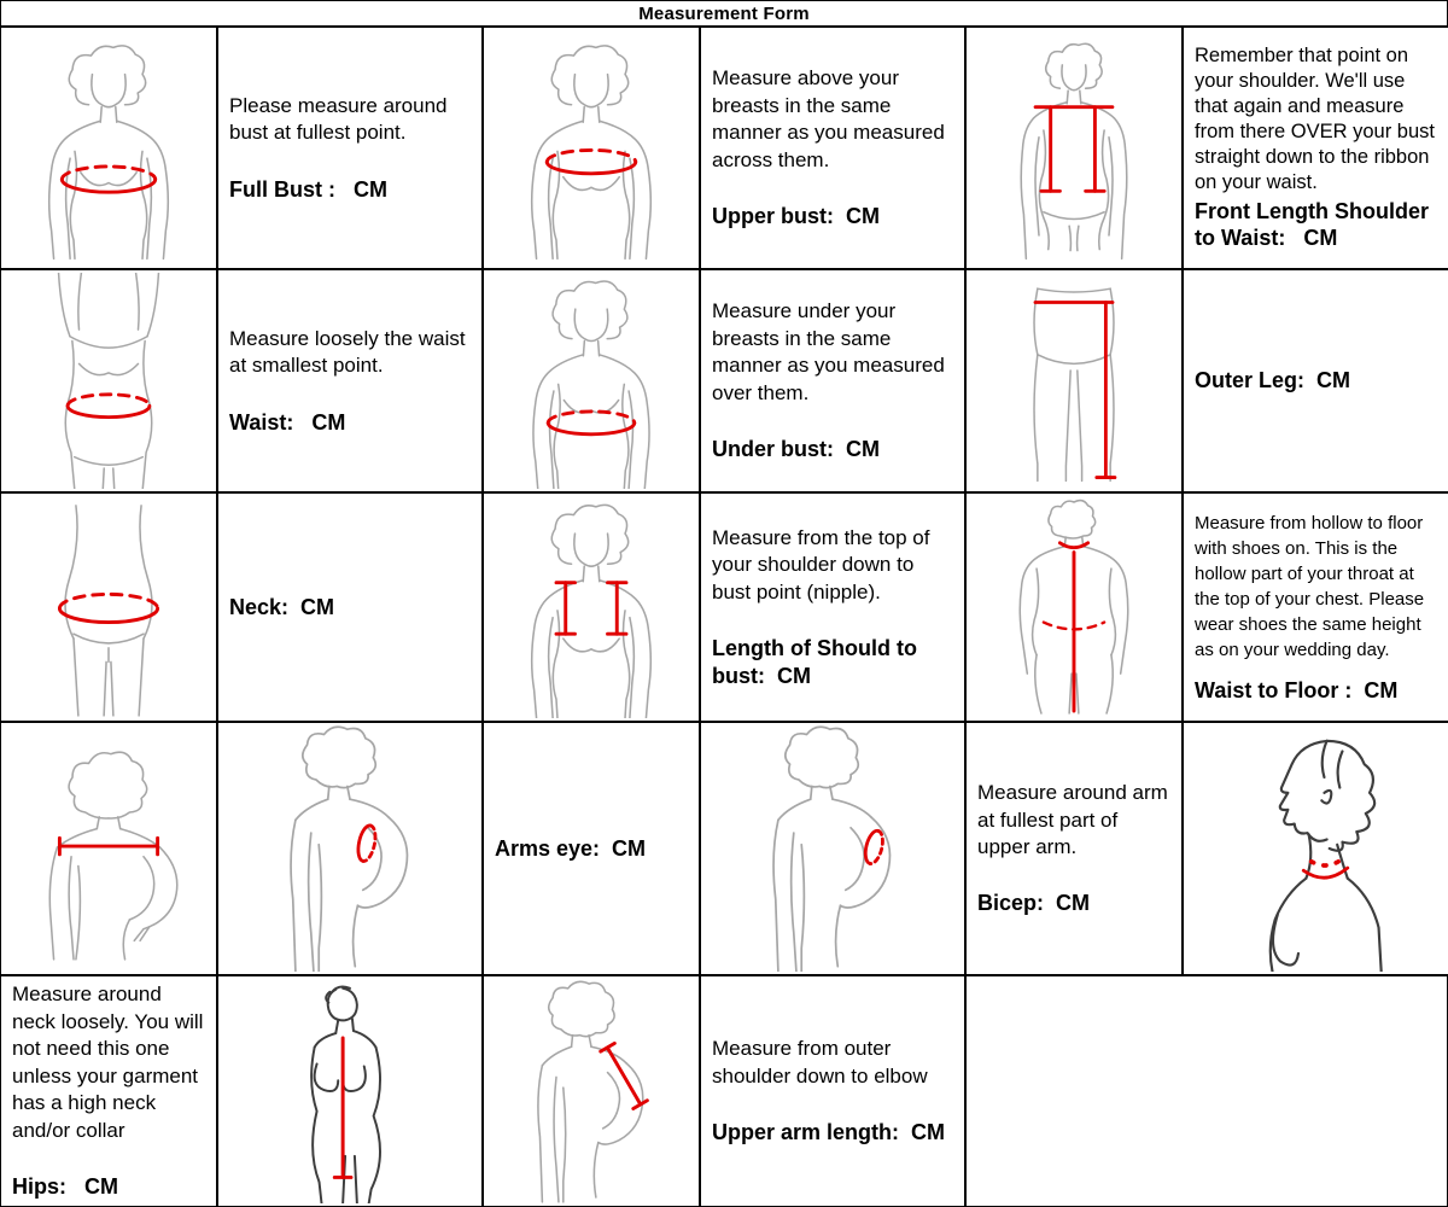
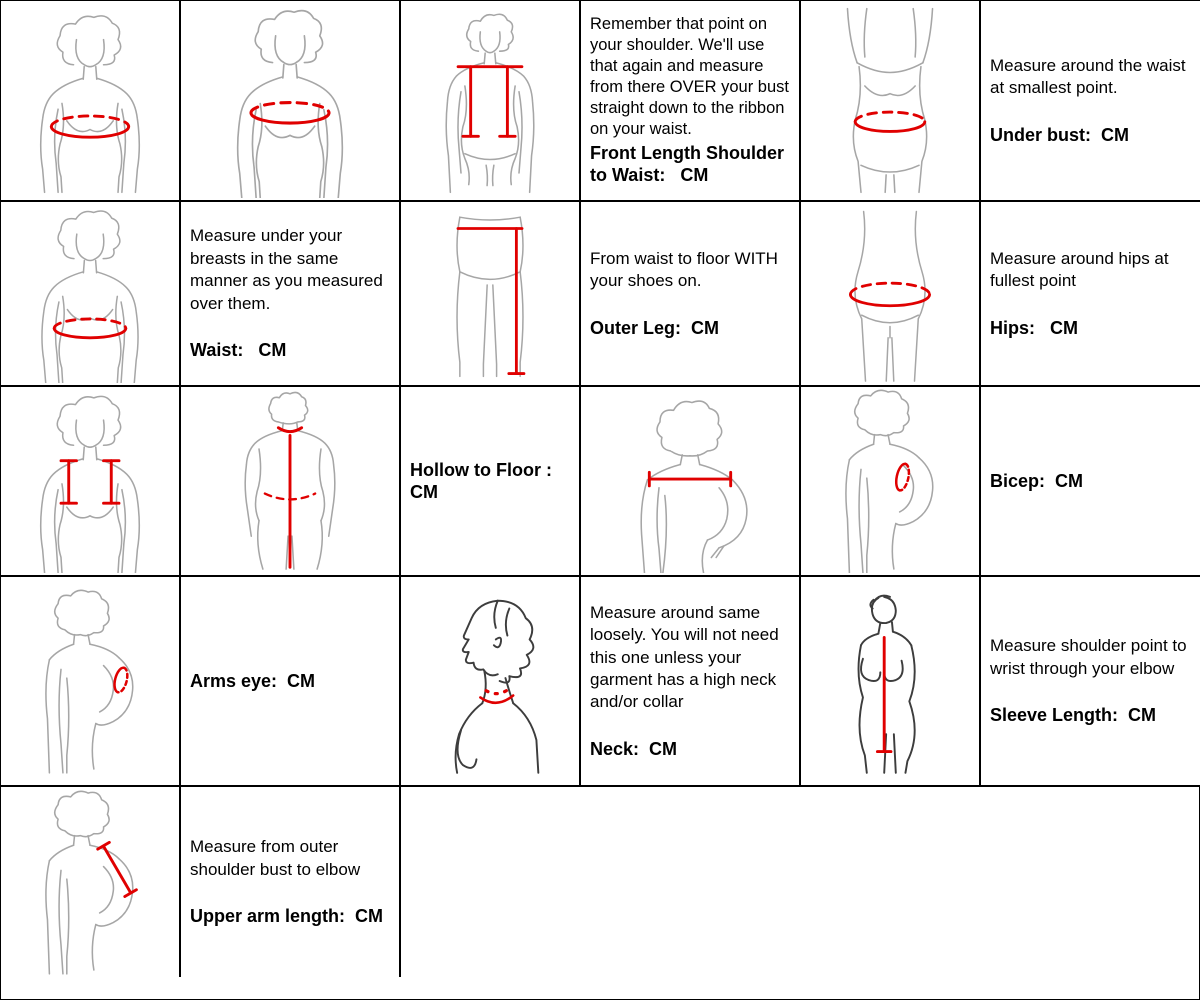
- Measurement Form
- Please measure around bust at fullest point.
- Full Bust : CM
- Measure above your breasts in the same manner as you measured across them.
- Upper bust: CM
  Remember that point on your shoulder. We'll use that again and measure from there OVER your bust straight down to the ribbon on your waist.
  Front Length Shoulder to Waist: CM
- Measure loosely the waist at smallest point.
+ Measure around the waist at smallest point.
- Waist: CM
+ Under bust: CM
  Measure under your breasts in the same manner as you measured over them.
- Under bust: CM
+ Waist: CM
+ From waist to floor WITH your shoes on.
  Outer Leg: CM
+ Measure around hips at fullest point
- Neck: CM
+ Hips: CM
- Measure from the top of your shoulder down to bust point (nipple).
- Length of Should to bust: CM
- Measure from hollow to floor with shoes on. This is the hollow part of your throat at the top of your chest. Please wear shoes the same height as on your wedding day.
- Waist to Floor : CM
+ Hollow to Floor : CM
- Arms eye: CM
+ Bicep: CM
- Measure around arm at fullest part of upper arm.
- Bicep: CM
+ Arms eye: CM
- Measure around neck loosely. You will not need this one unless your garment has a high neck and/or collar
+ Measure around same loosely. You will not need this one unless your garment has a high neck and/or collar
- Hips: CM
+ Neck: CM
+ Measure shoulder point to wrist through your elbow
+ Sleeve Length: CM
- Measure from outer shoulder down to elbow
+ Measure from outer shoulder bust to elbow
  Upper arm length: CM
